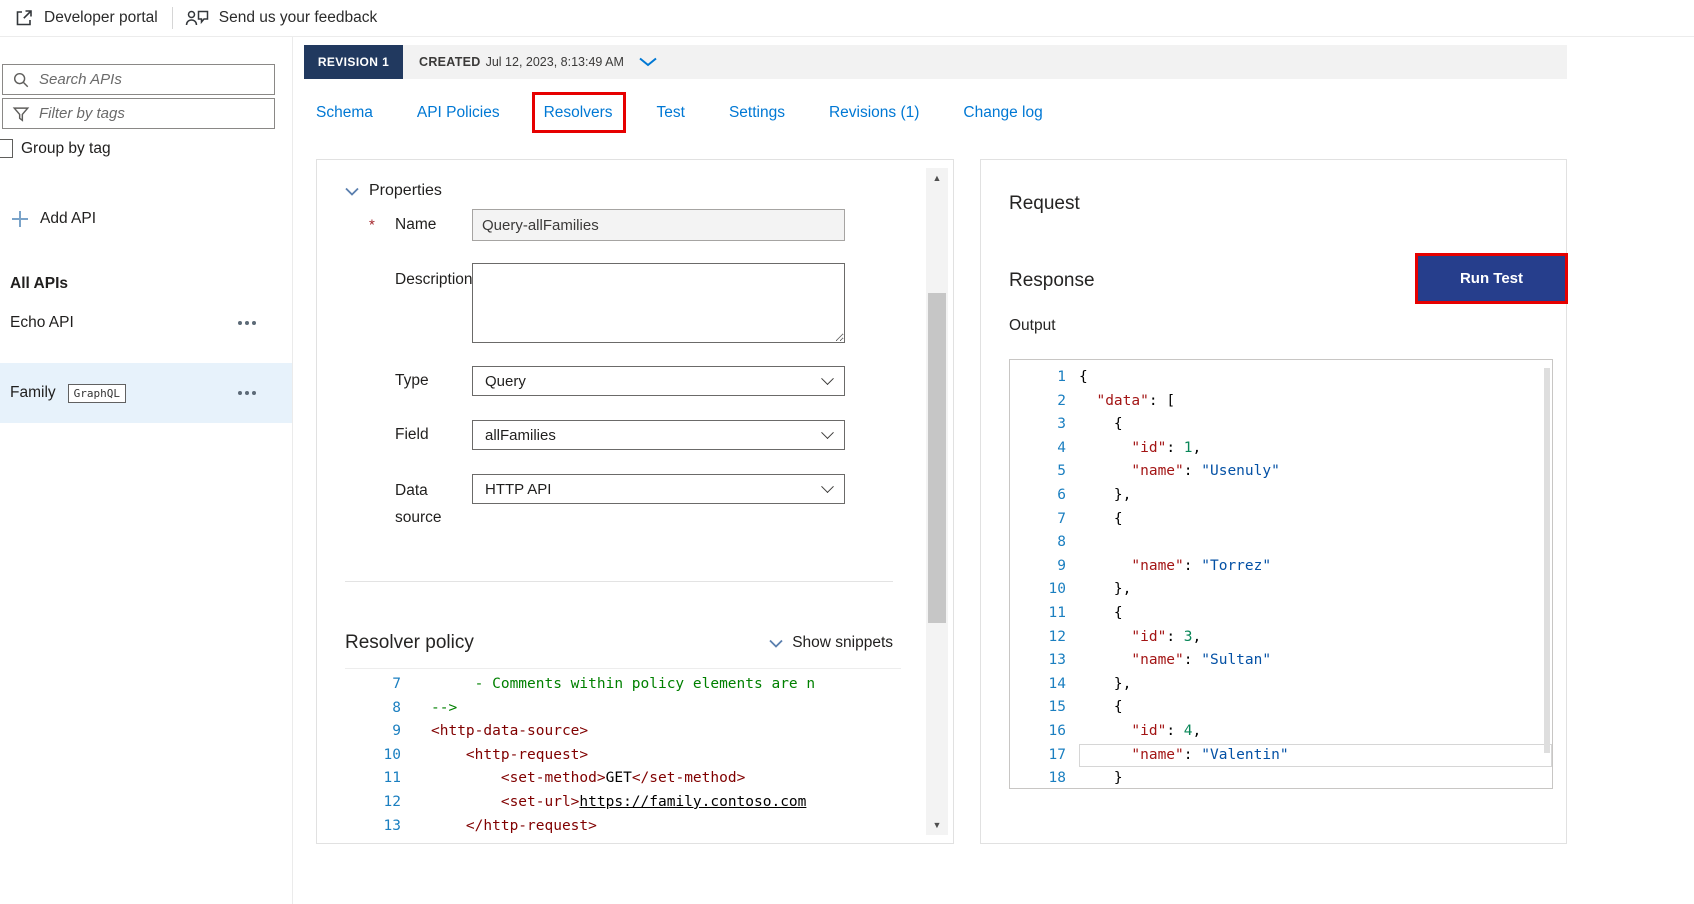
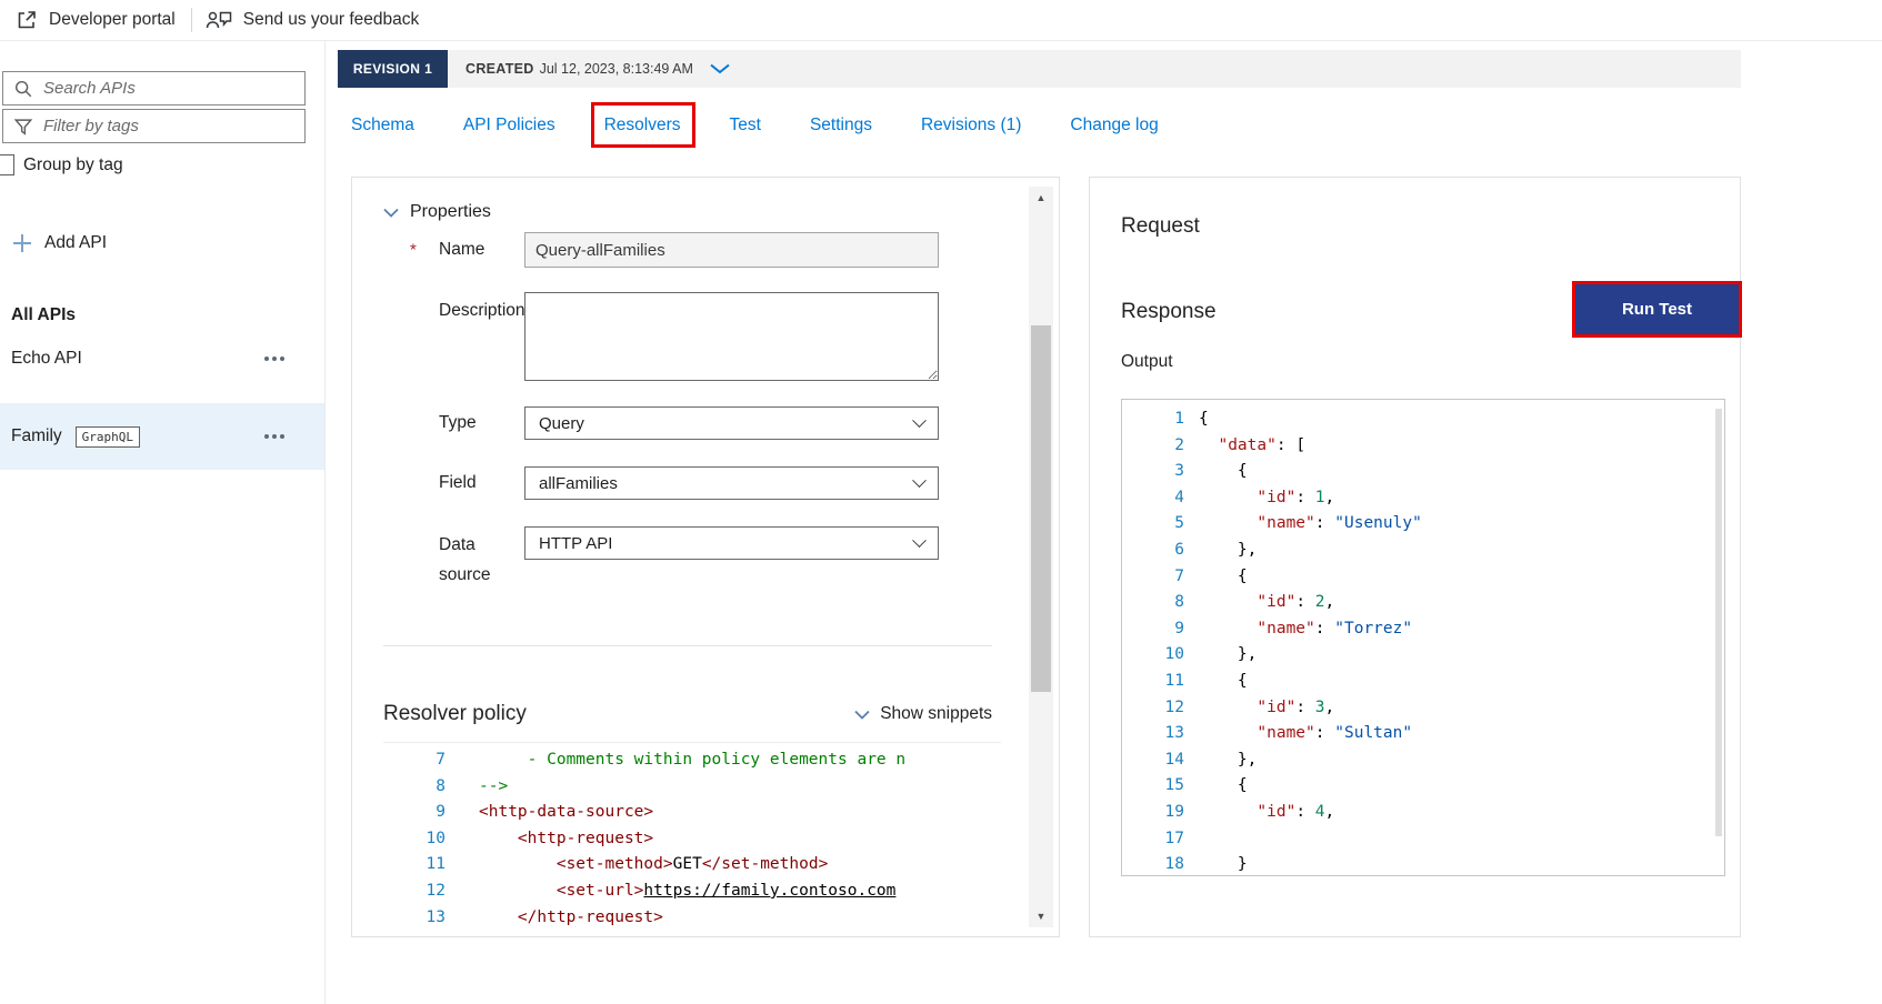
  Developer portal
  Send us your feedback
  Search APIs
  Filter by tags
  Group by tag
  Add API
  All APIs
  Echo API
  Family
  GraphQL
  REVISION 1
  CREATED
  Jul 12, 2023, 8:13:49 AM
  Schema
  API Policies
  Resolvers
  Test
  Settings
  Revisions (1)
  Change log
  Properties
  *
  Name
  Query-allFamilies
  Description
  Type
  Query
  Field
  allFamilies
  Data source
  HTTP API
  Resolver policy
  Show snippets
  7
  - Comments within policy elements are n
  8
  -->
  9
  <http-data-source>
  10
  <http-request>
  11
  <set-method>GET</set-method>
  12
  <set-url>https://family.contoso.com
  13
  </http-request>
  ▲
  ▼
  Request
  Response
  Run Test
  Output
  1
  {
  2
  "data": [
  3
  {
  4
  "id": 1,
  5
  "name": "Usenuly"
  6
  },
  7
  {
  8
+ "id": 2,
  9
  "name": "Torrez"
  10
  },
  11
  {
  12
  "id": 3,
  13
  "name": "Sultan"
  14
  },
  15
  {
- 16
+ 19
  "id": 4,
  17
- "name": "Valentin"
  18
  }
